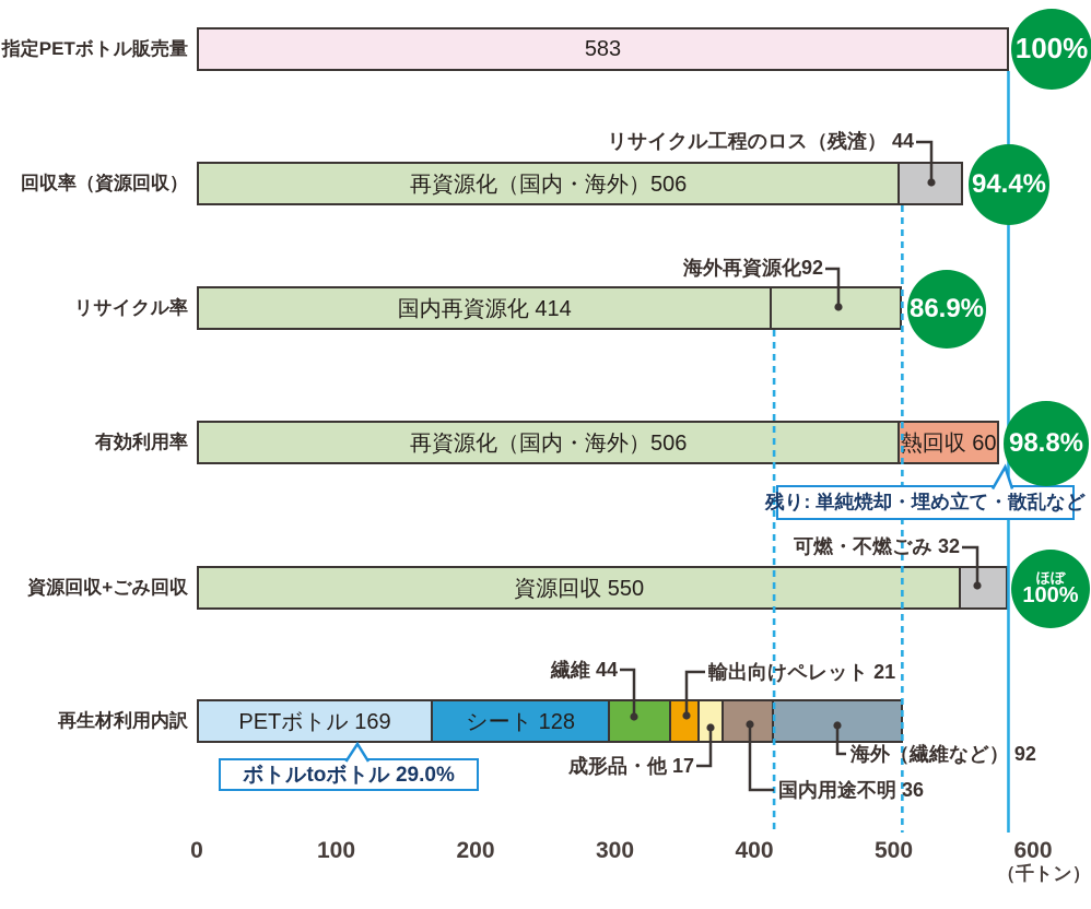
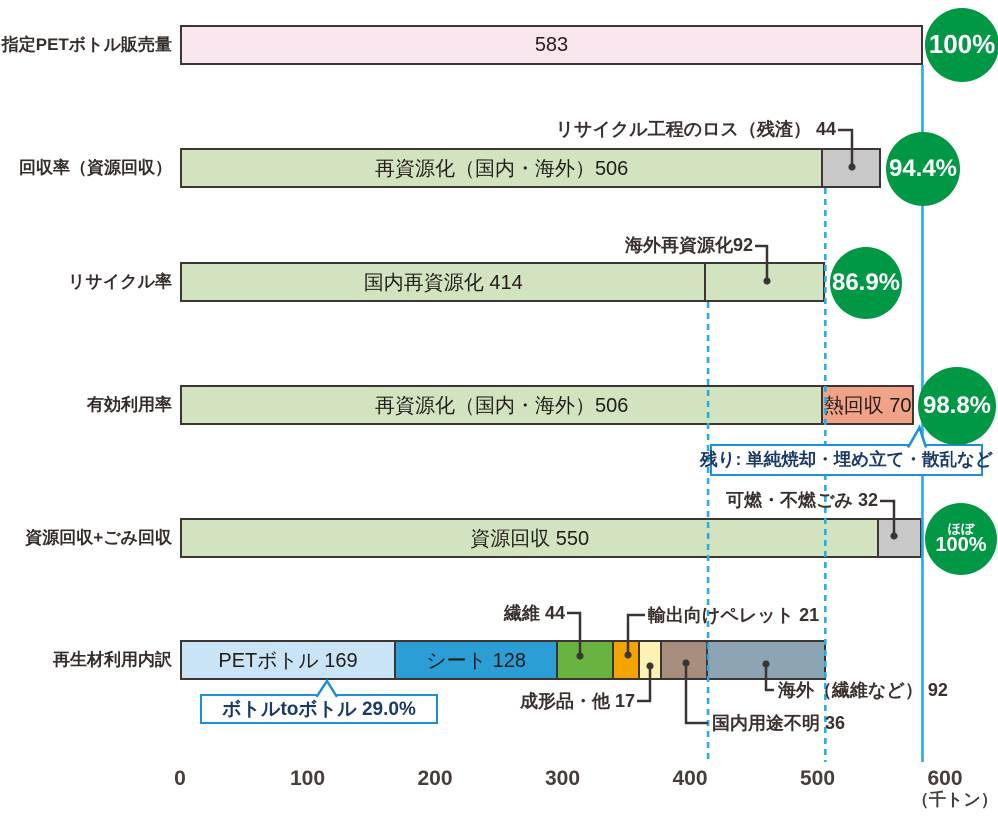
  指定PETボトル販売量
  583
  100%
  回収率（資源回収）
  リサイクル工程のロス（残渣） 44
  再資源化（国内・海外）506
  94.4%
  リサイクル率
  海外再資源化92
  国内再資源化 414
  86.9%
  有効利用率
  再資源化（国内・海外）506
- 熱回収 60
+ 熱回収 70
  98.8%
  り: 単純焼却・埋め立て・散乱な
  資源回収+ごみ回収
  可燃・不燃ごみ 32
  資源回収 550
  ほぼ
  100%
  再生材利用内訳
  繊維 44
  輸出向けペレット 21
  成形品・他 17
  国内用途不明 36
  海外（繊維など） 92
  PETボトル 169
  シート 128
  ボトルtoボトル 29.0%
  0
  100
  200
  300
  400
  500
  600
  （千トン）
